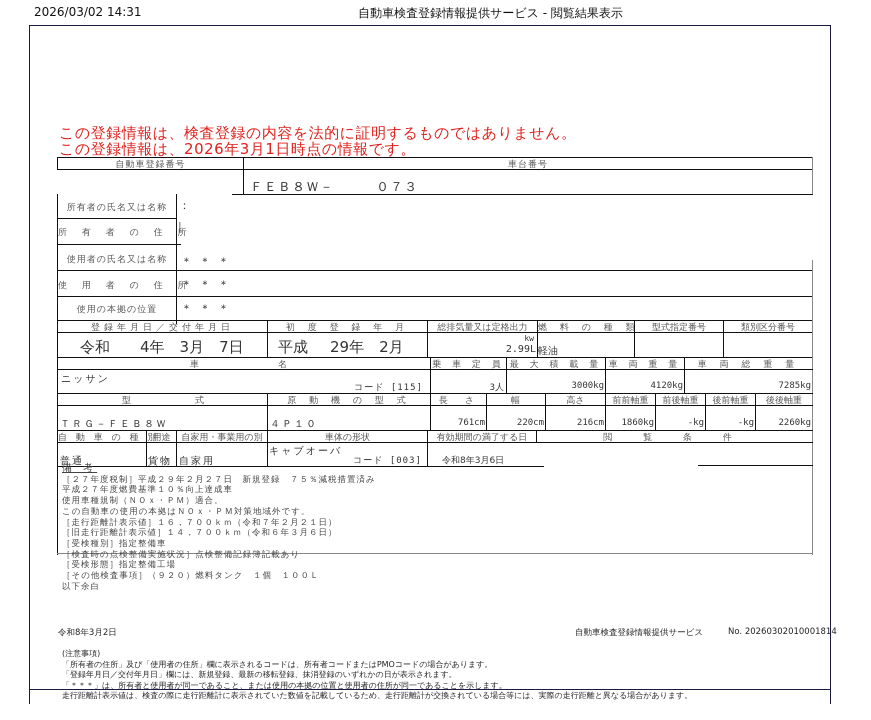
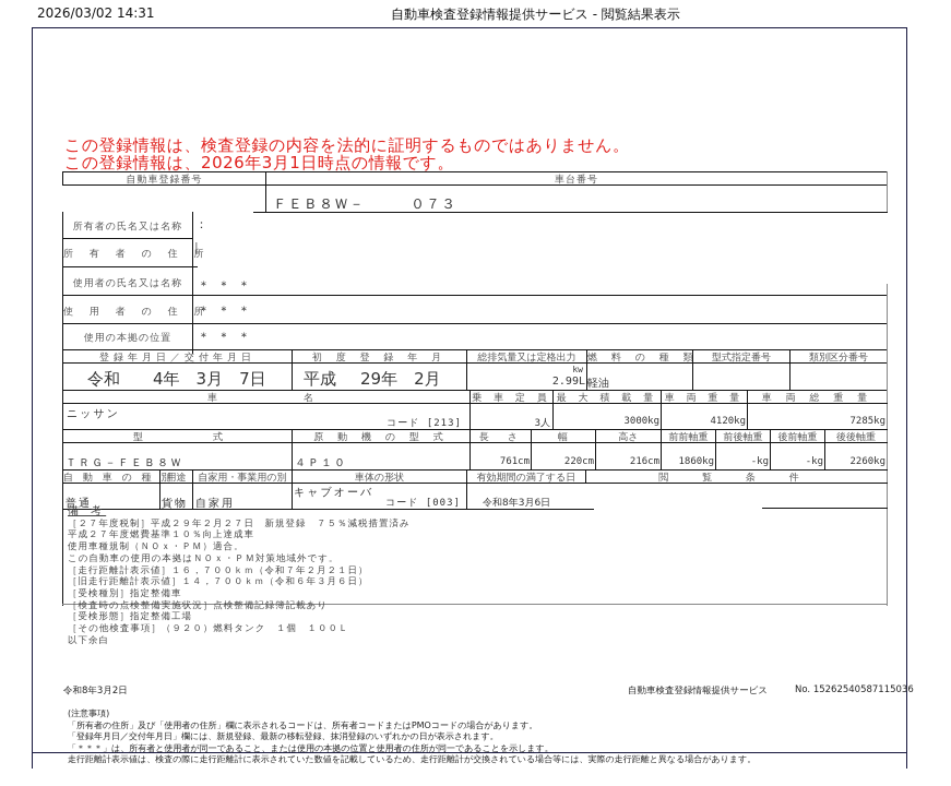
  2026/03/02 14:31
  自動車検査登録情報提供サービス - 閲覧結果表示
  この登録情報は、検査登録の内容を法的に証明するものではありません。
  この登録情報は、2026年3月1日時点の情報です。
  自動車登録番号
  車台番号
  ＦＥＢ８Ｗ－ ０７３
  所有者の氏名又は名称
  ：
  所 有 者 の 住 所
  |
  使用者の氏名又は名称
  ＊ ＊ ＊
  使 用 者 の 住
  ＊ ＊ ＊
  使用の本拠の位置
  ＊ ＊ ＊
  登録年月日／交付年月日
  令和
  4年 3月 7日
  初 度 登 録 年 月
  平成
  29年 2月
  総排気量又は定格出力
  kw
  2.99L
  燃 料 の 種 類
  軽油
  型式指定番号
  類別区分番号
  車
  名
  ニッサン
- コード [115]
+ コード [213]
  乗 車 定 員
  3人
  最 大 積 載 量
  3000kg
  車 両 重 量
  4120kg
  車 両 総 重 量
  7285kg
  型
  式
  ＴＲＧ－ＦＥＢ８Ｗ
  原 動 機 の 型 式
  ４Ｐ１０
  長 さ
  761cm
  幅
  220cm
  高さ
  216cm
  前前軸重
  1860kg
  前後軸重
  -kg
  後前軸重
  -kg
  後後軸重
  2260kg
  自 動 車 の 種
  普通
  用途
  貨物
  自家用・事業用の別
  自家用
  車体の形状
  キャブオーバ
  コード [003]
  有効期間の満了する日
  令和8年3月6日
  閲 覧 条 件
  備 考 ［２７年度税制］平成２９年２月２７日 新規登録 ７５％減税措置済み 平成２７年度燃費基準１０％向上達成車 使用車種規制（ＮＯｘ・ＰＭ）適合。 この自動車の使用の本拠はＮＯｘ・ＰＭ対策地域外です。 ［走行距離計表示値］１６，７００ｋｍ（令和７年２月２１日） ［旧走行距離計表示値］１４，７００ｋｍ（令和６年３月６日） ［受検種別］指定整備車 ［検査時の点検整備実施状況］点検整備記録簿記載あり ［受検形態］指定整備工場 ［その他検査事項］（９２０）燃料タンク １個 １００Ｌ 以下余白
  令和8年3月2日
  自動車検査登録情報提供サービス
- No. 20260302010001814
+ No. 15262540587115036
  (注意事項) 「所有者の住所」及び「使用者の住所」欄に表示されるコードは、所有者コードまたはPMOコードの場合があります。 「登録年月日／交付年月日」欄には、新規登録、最新の移転登録、抹消登録のいずれかの日が表示されます。 「＊＊＊」は、所有者と使用者が同一であること、または使用の本拠の位置と使用者の住所が同一であることを示します。 走行距離計表示値は、検査の際に走行距離計に表示されていた数値を記載しているため、走行距離計が交換されている場合等には、実際の走行距離と異なる場合があります。
